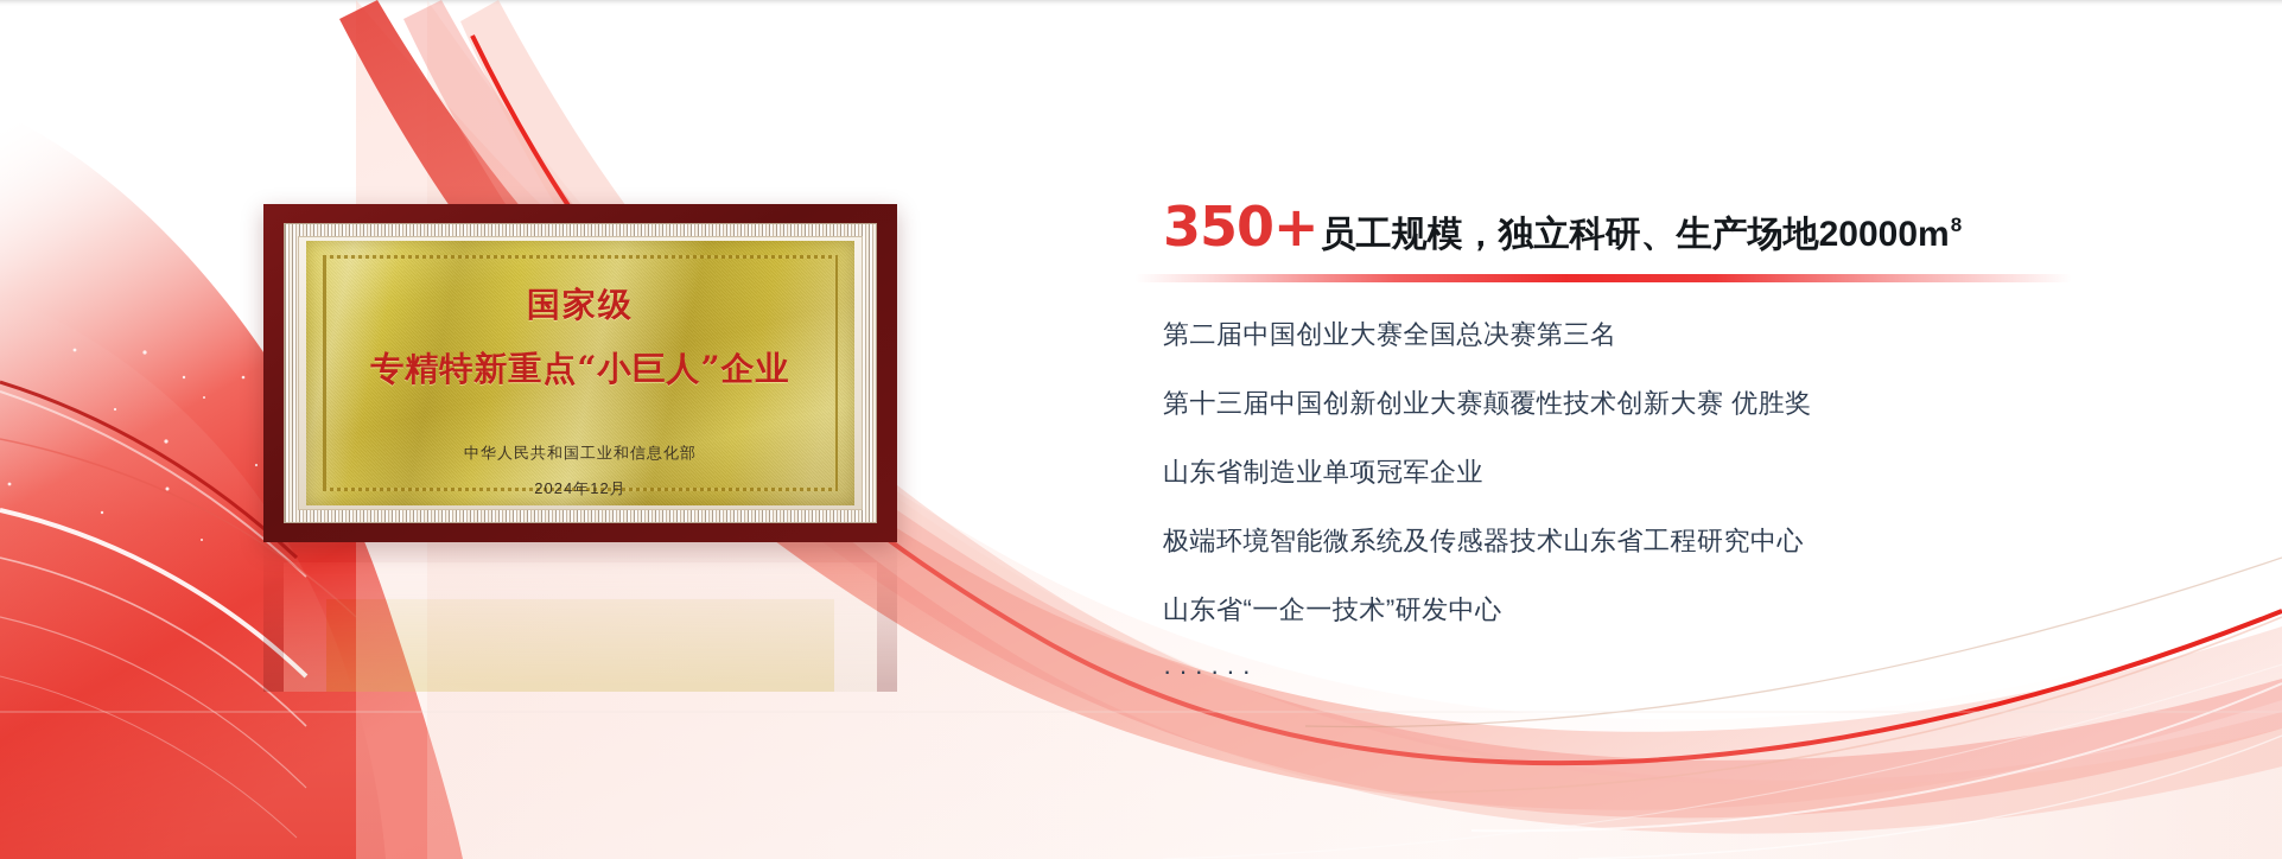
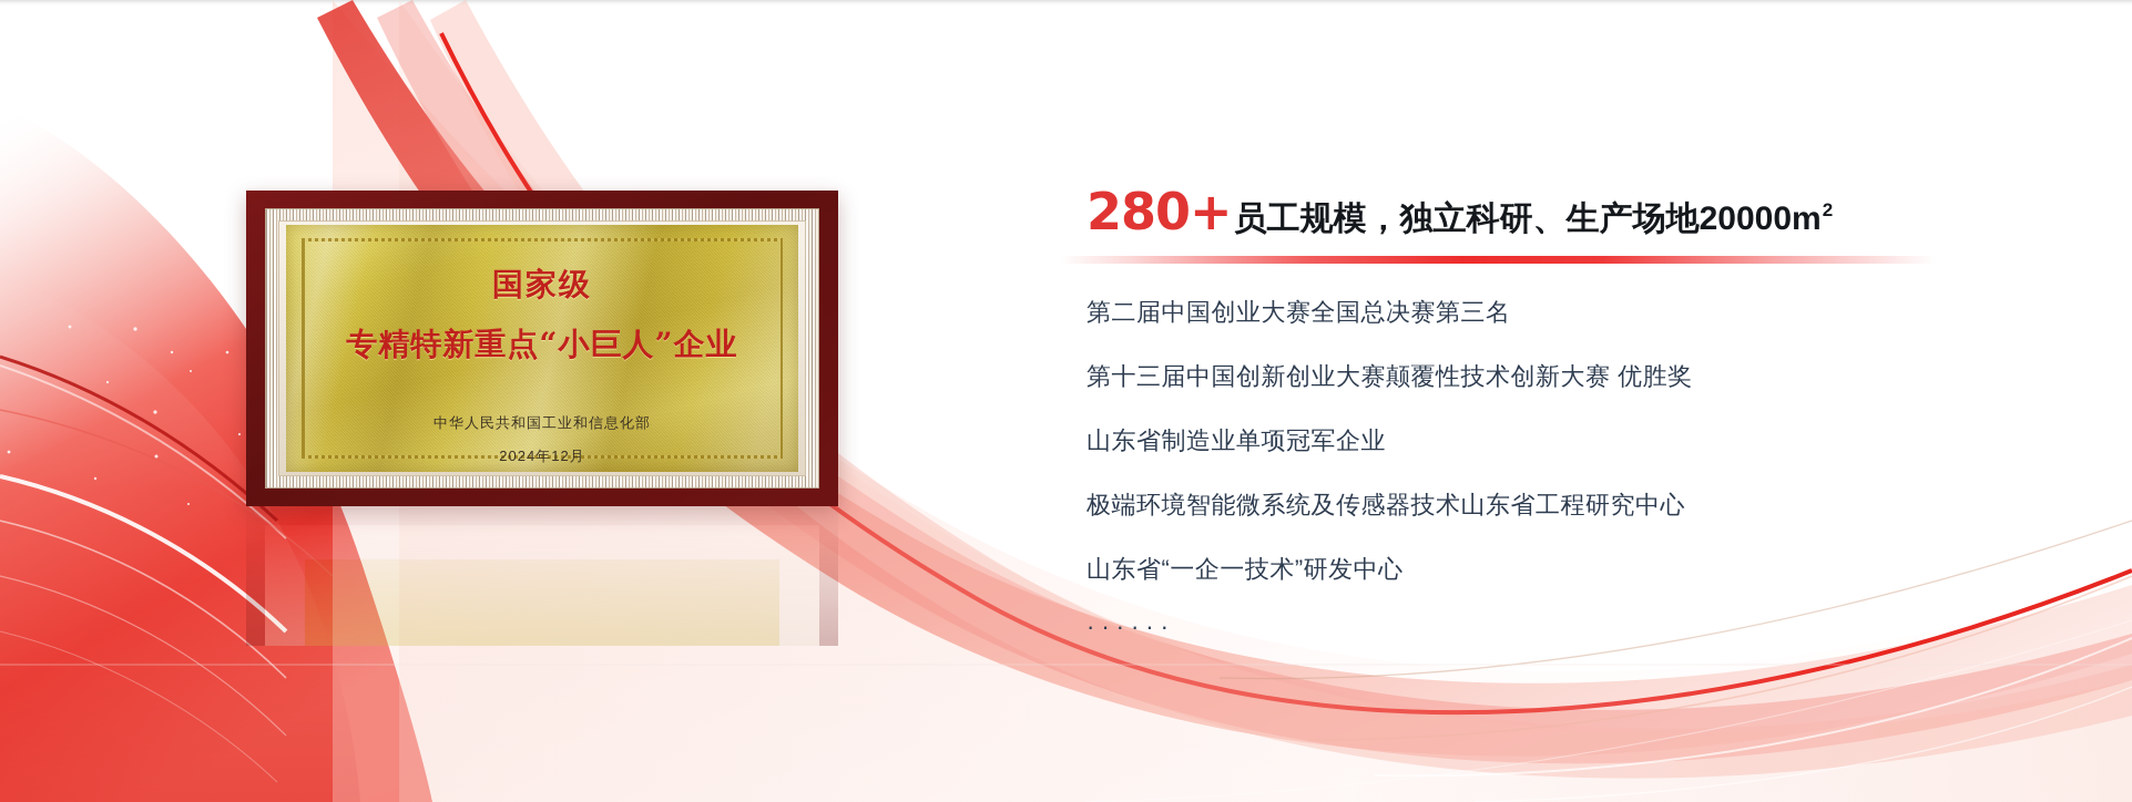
  国家级
  专精特新重点“小巨人”企业
  中华人民共和国工业和信息化部
  2024年12月
- 350+
+ 280+
  员工规模，独立科研、生产场地20000m
- 8
+ 2
  第二届中国创业大赛全国总决赛第三名
  第十三届中国创新创业大赛颠覆性技术创新大赛 优胜奖
  山东省制造业单项冠军企业
  极端环境智能微系统及传感器技术山东省工程研究中心
  山东省“一企一技术”研发中心
  ······
